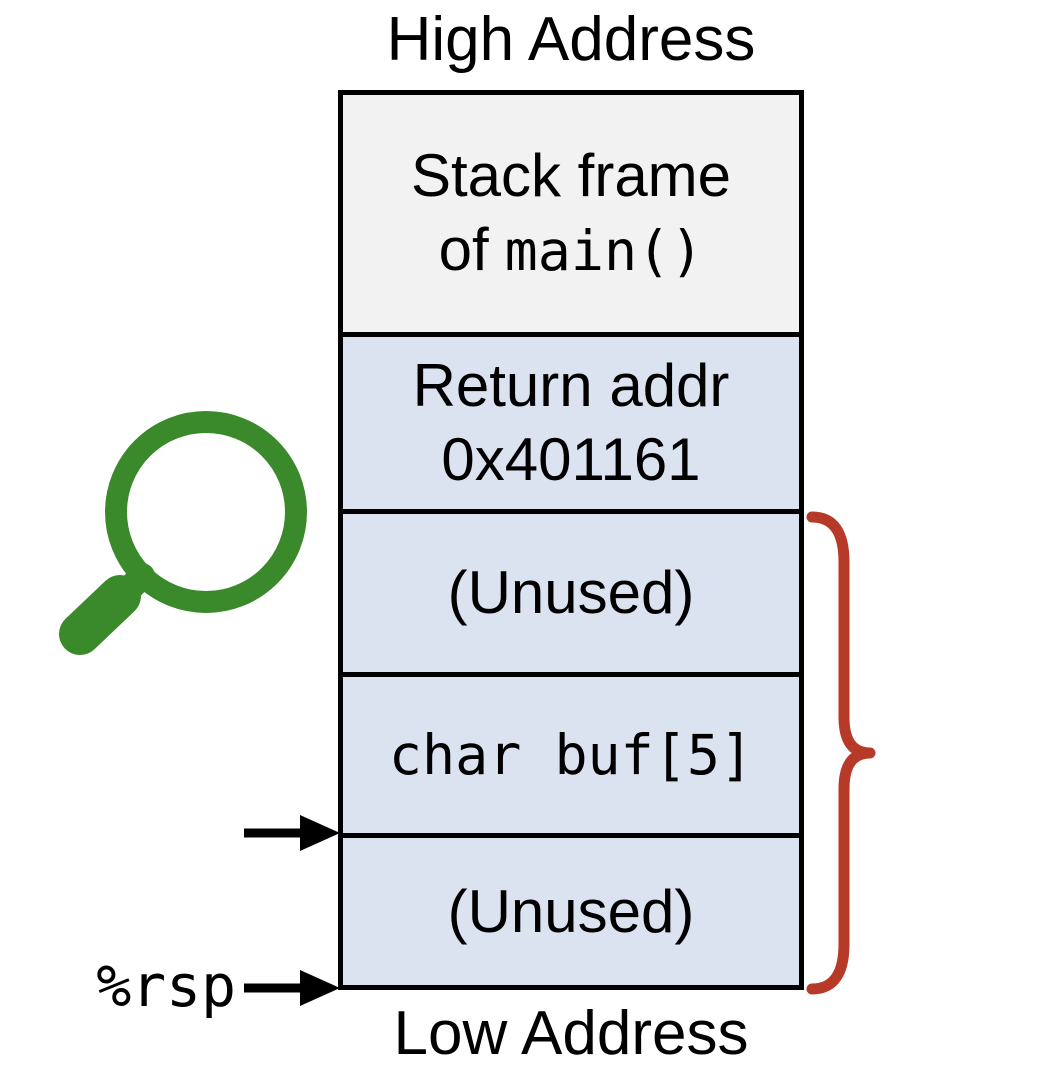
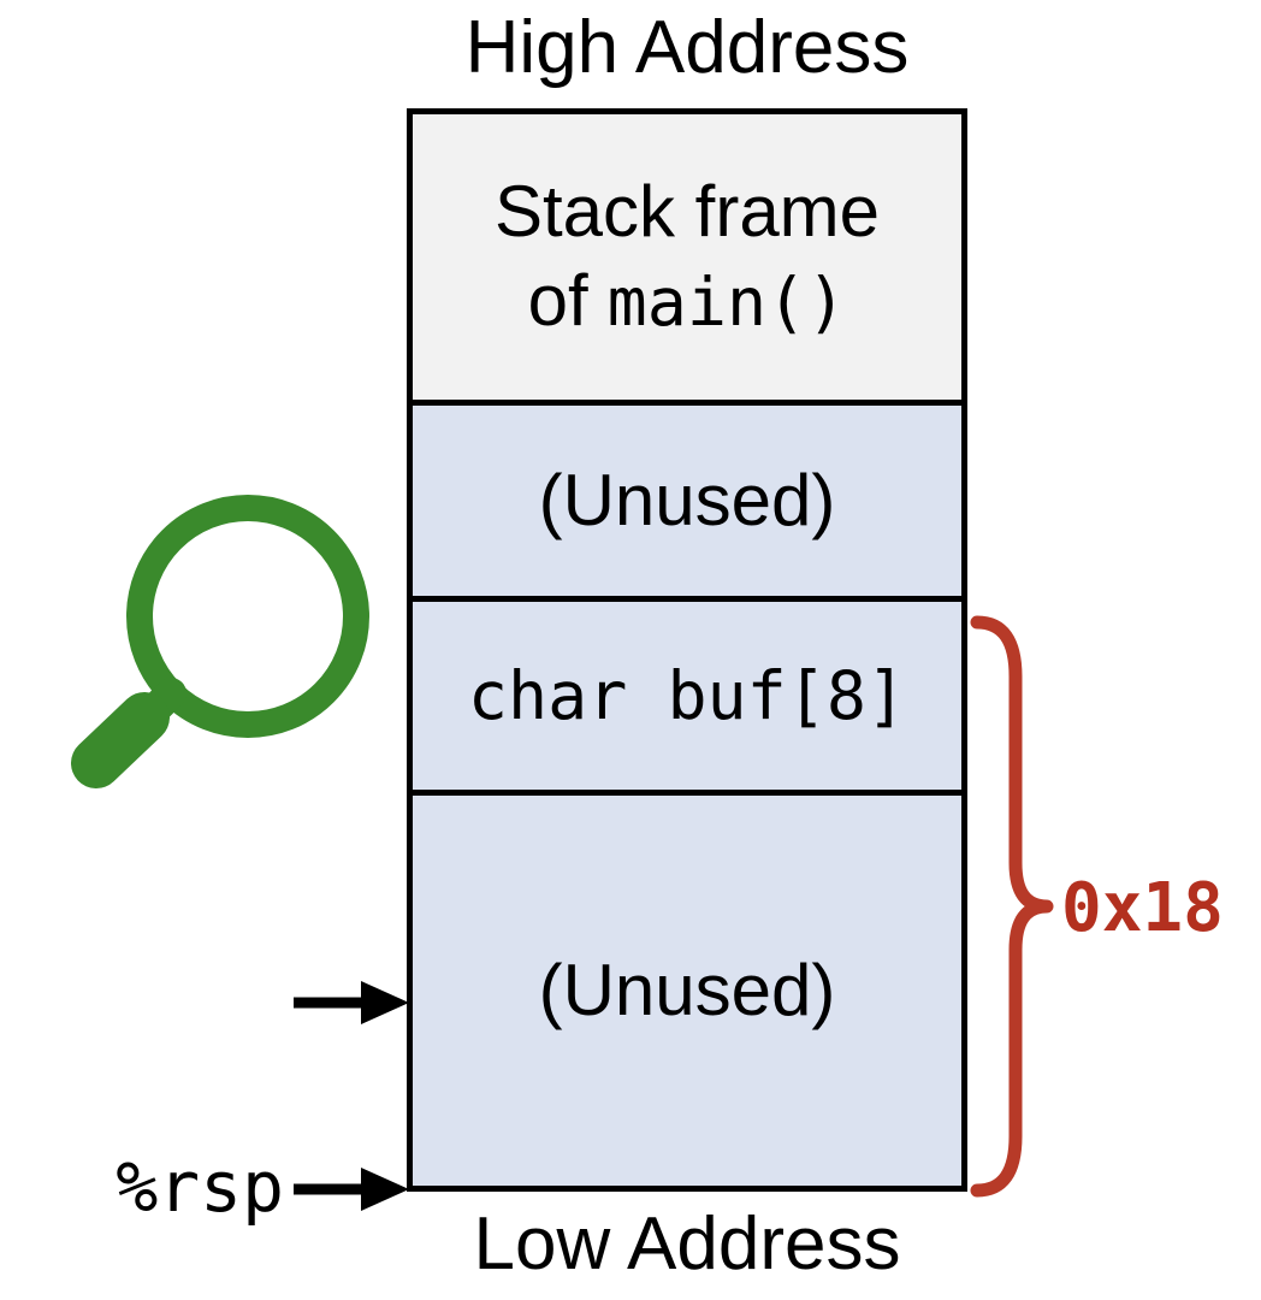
  High Address
  Stack frame
  of
  main()
- Return addr
- 0x401161
  (Unused)
- char buf[5]
+ char buf[8]
  (Unused)
  %rsp
+ 0x18
  Low Address
